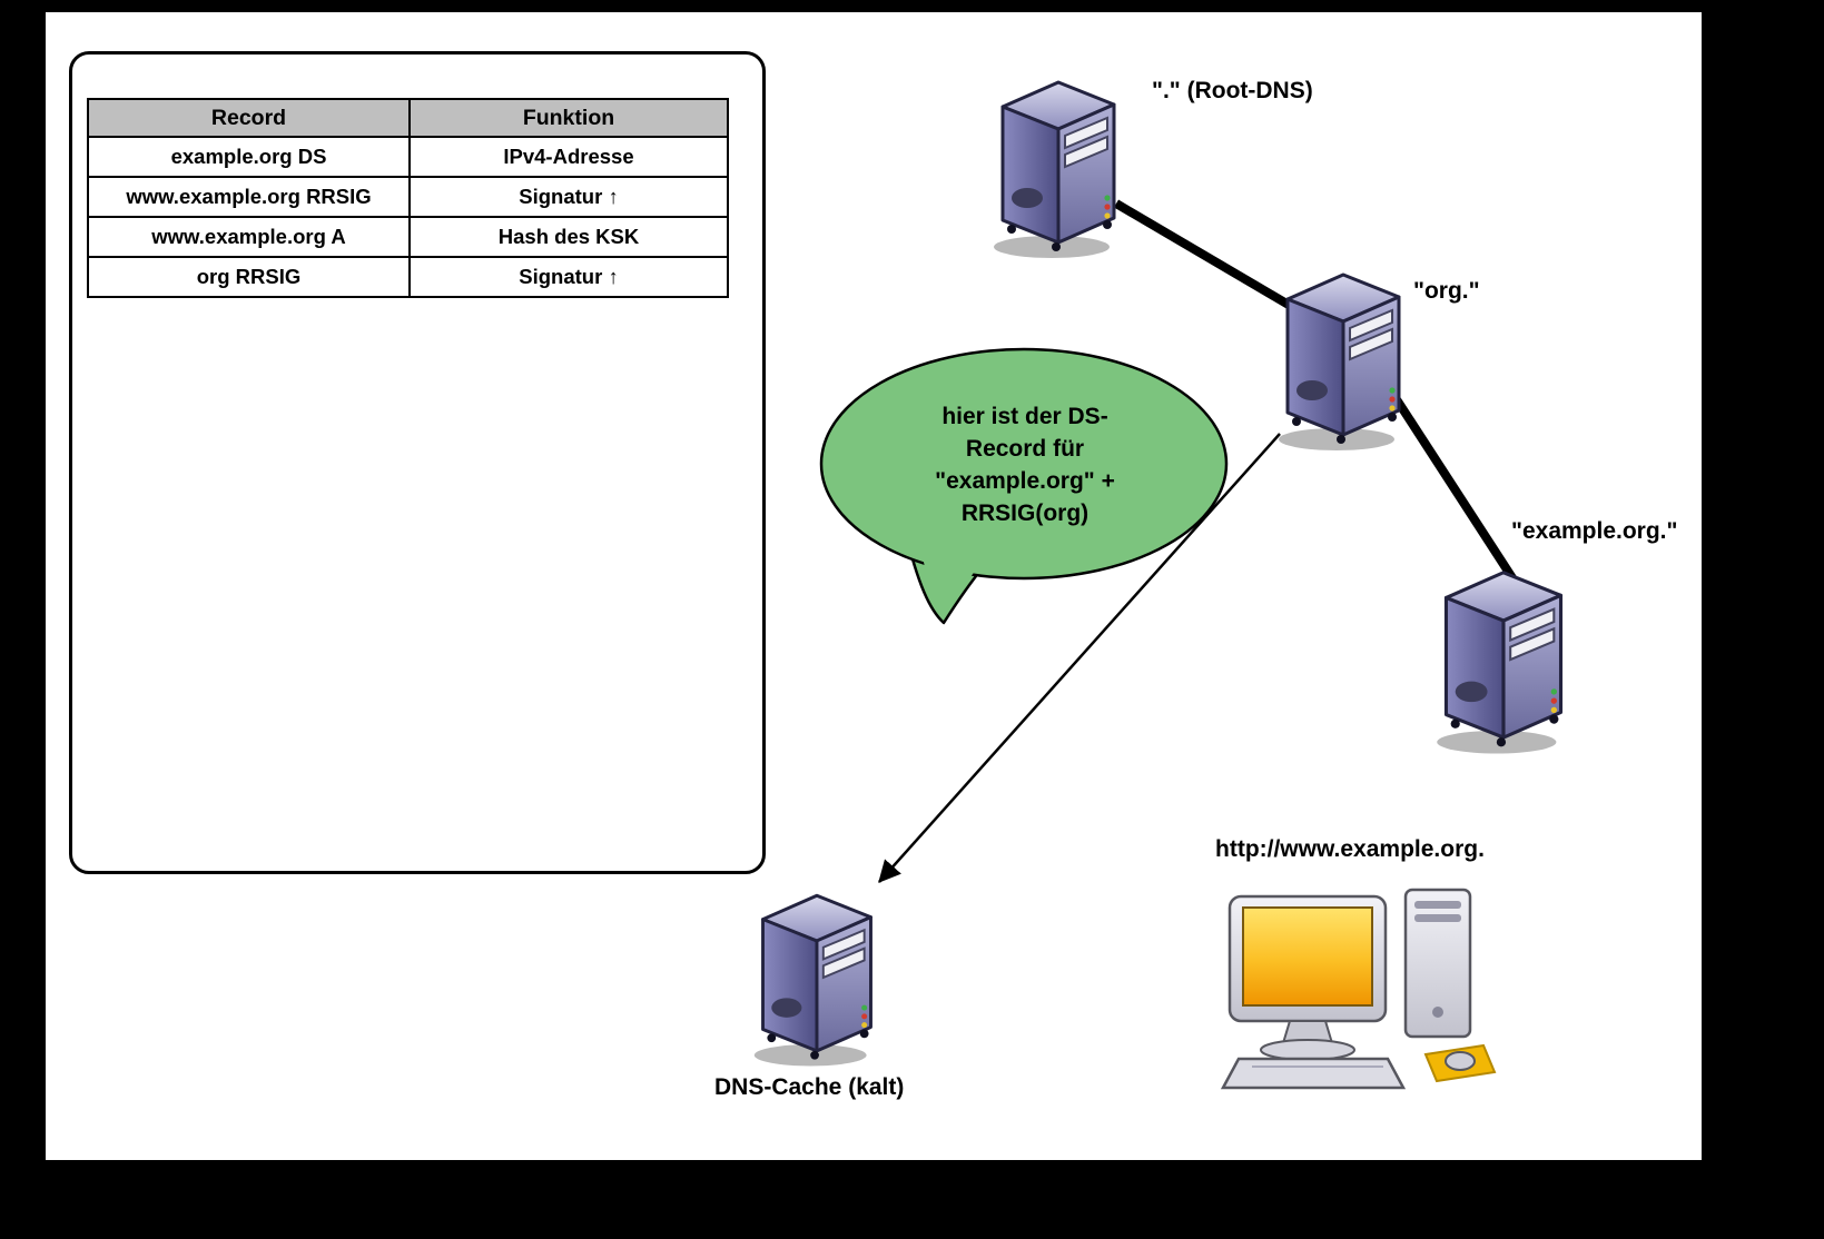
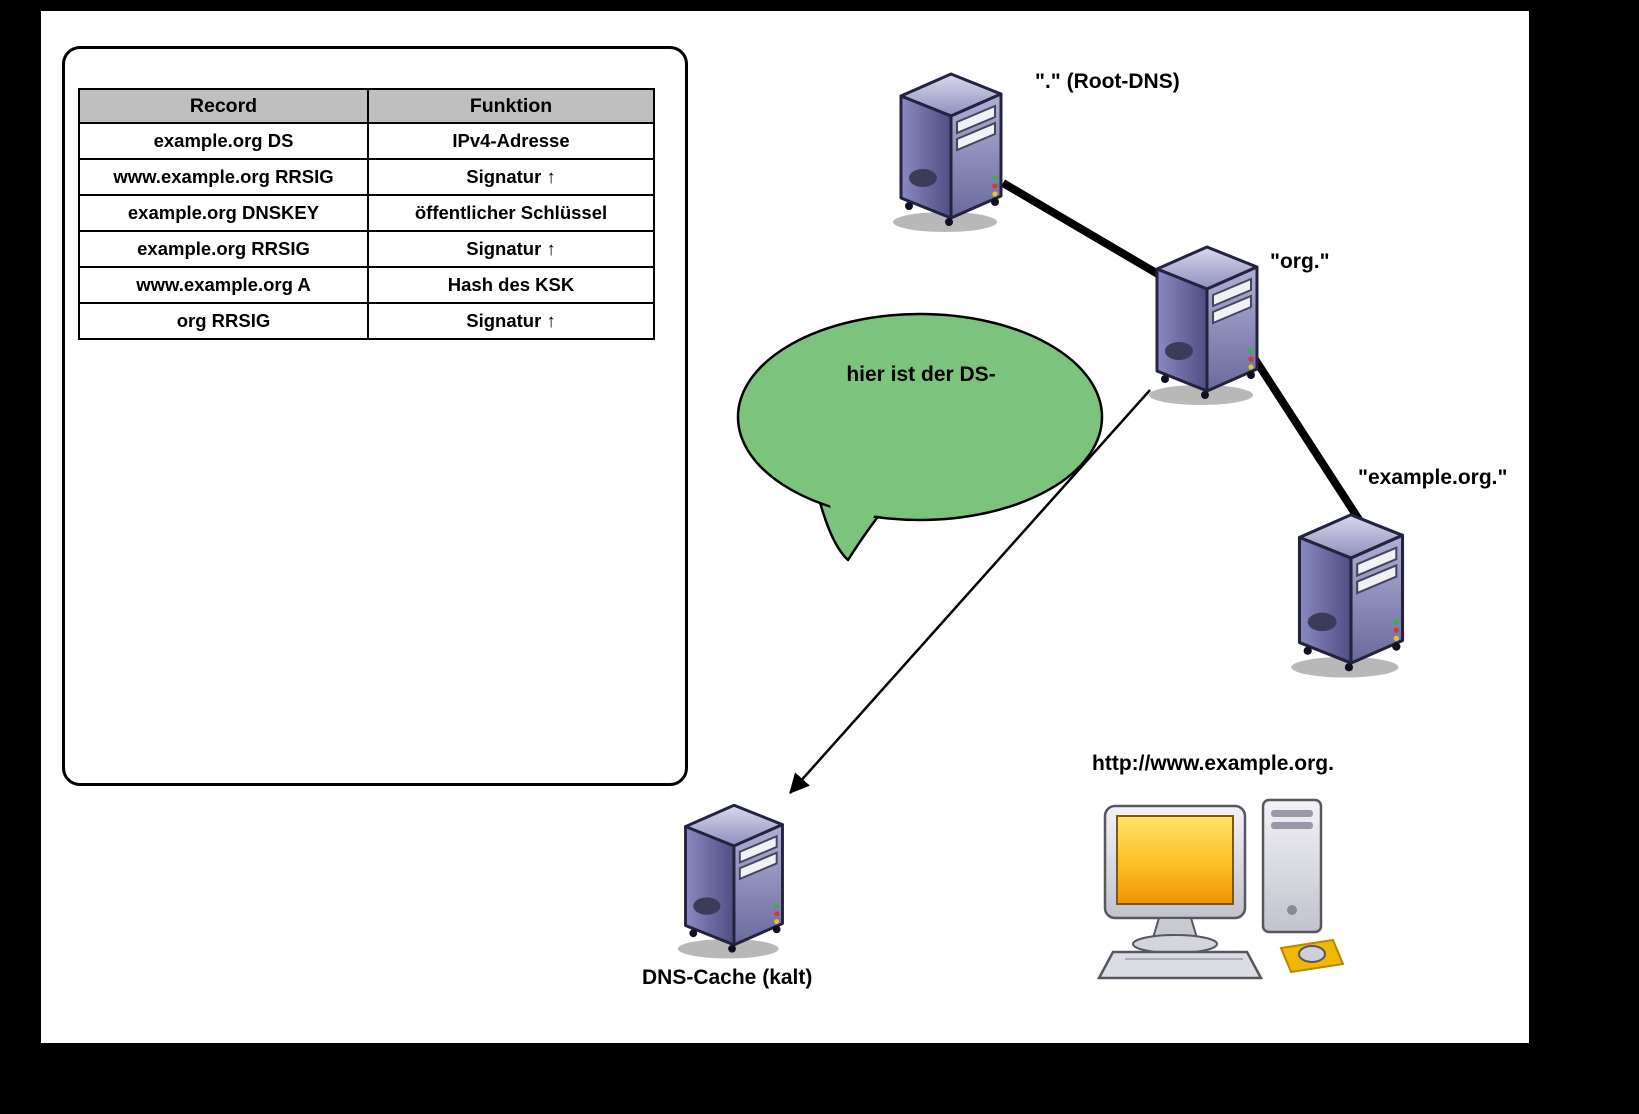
  Record	Funktion
  example.org DS	IPv4-Adresse
  www.example.org RRSIG	Signatur ↑
+ example.org DNSKEY	öffentlicher Schlüssel
+ example.org RRSIG	Signatur ↑
  www.example.org A	Hash des KSK
  org RRSIG	Signatur ↑
  "." (Root-DNS)
  "org."
  "example.org."
  DNS-Cache (kalt)
  hier ist der DS-
- Record für
- "example.org" +
- RRSIG(org)
  http://www.example.org.
